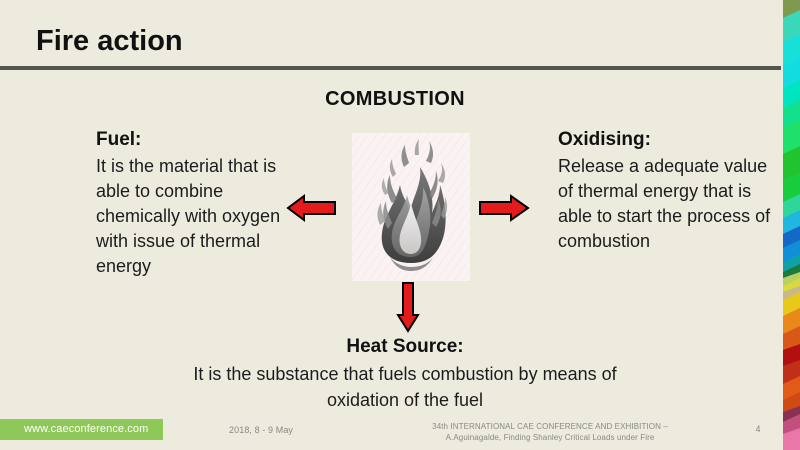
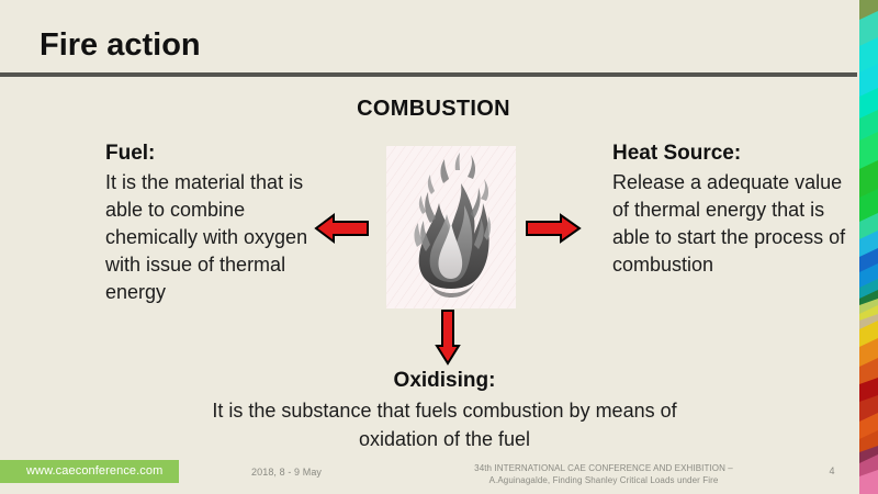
  Fire action
  COMBUSTION
  Fuel:
  It is the material that is able to combine chemically with oxygen with issue of thermal energy
- Oxidising:
+ Heat Source:
  Release a adequate value of thermal energy that is able to start the process of combustion
- Heat Source:
+ Oxidising:
  It is the substance that fuels combustion by means of oxidation of the fuel
  www.caeconference.com
  2018, 8 - 9 May
  34th INTERNATIONAL CAE CONFERENCE AND EXHIBITION –
  A.Aguinagalde, Finding Shanley Critical Loads under Fire
  4
